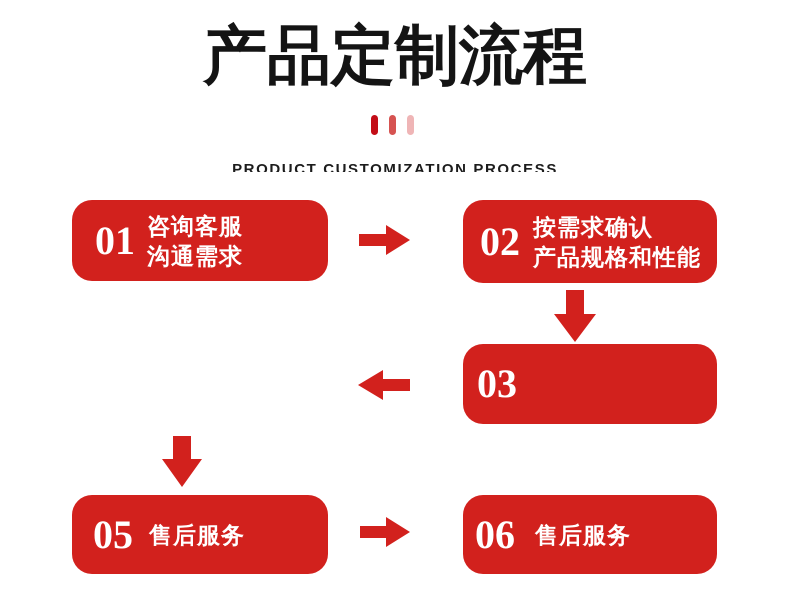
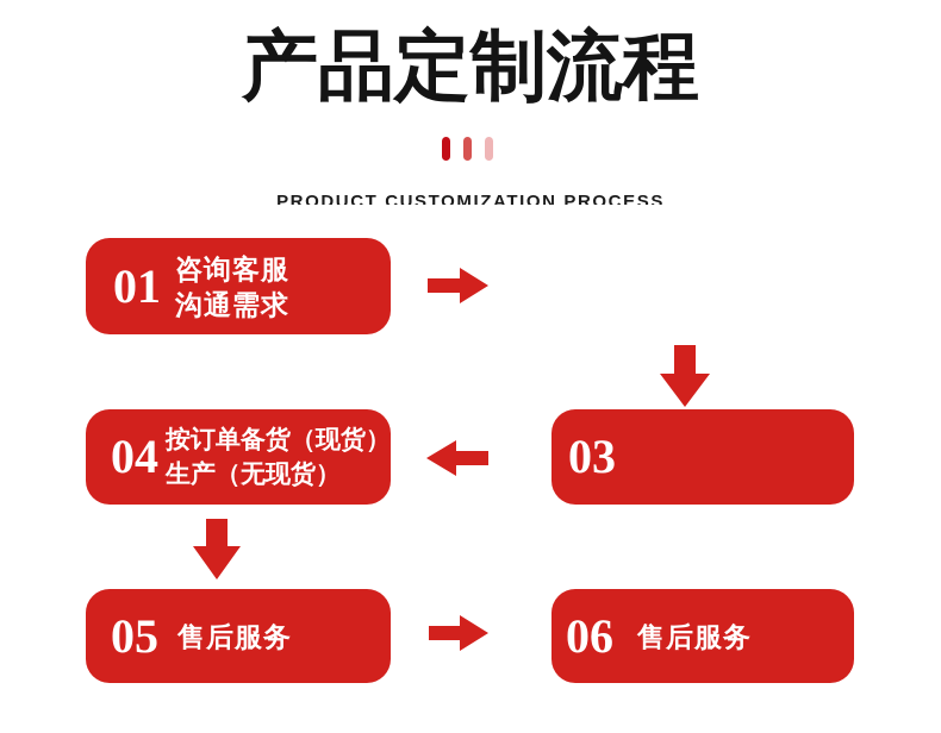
  产品定制流程
  PRODUCT CUSTOMIZATION PROCESS
  01
  咨询客服
  沟通需求
- 02
- 按需求确认
- 产品规格和性能
  03
+ 04
+ 按订单备货（现货）
+ 生产（无现货）
  05
  售后服务
  06
  售后服务
